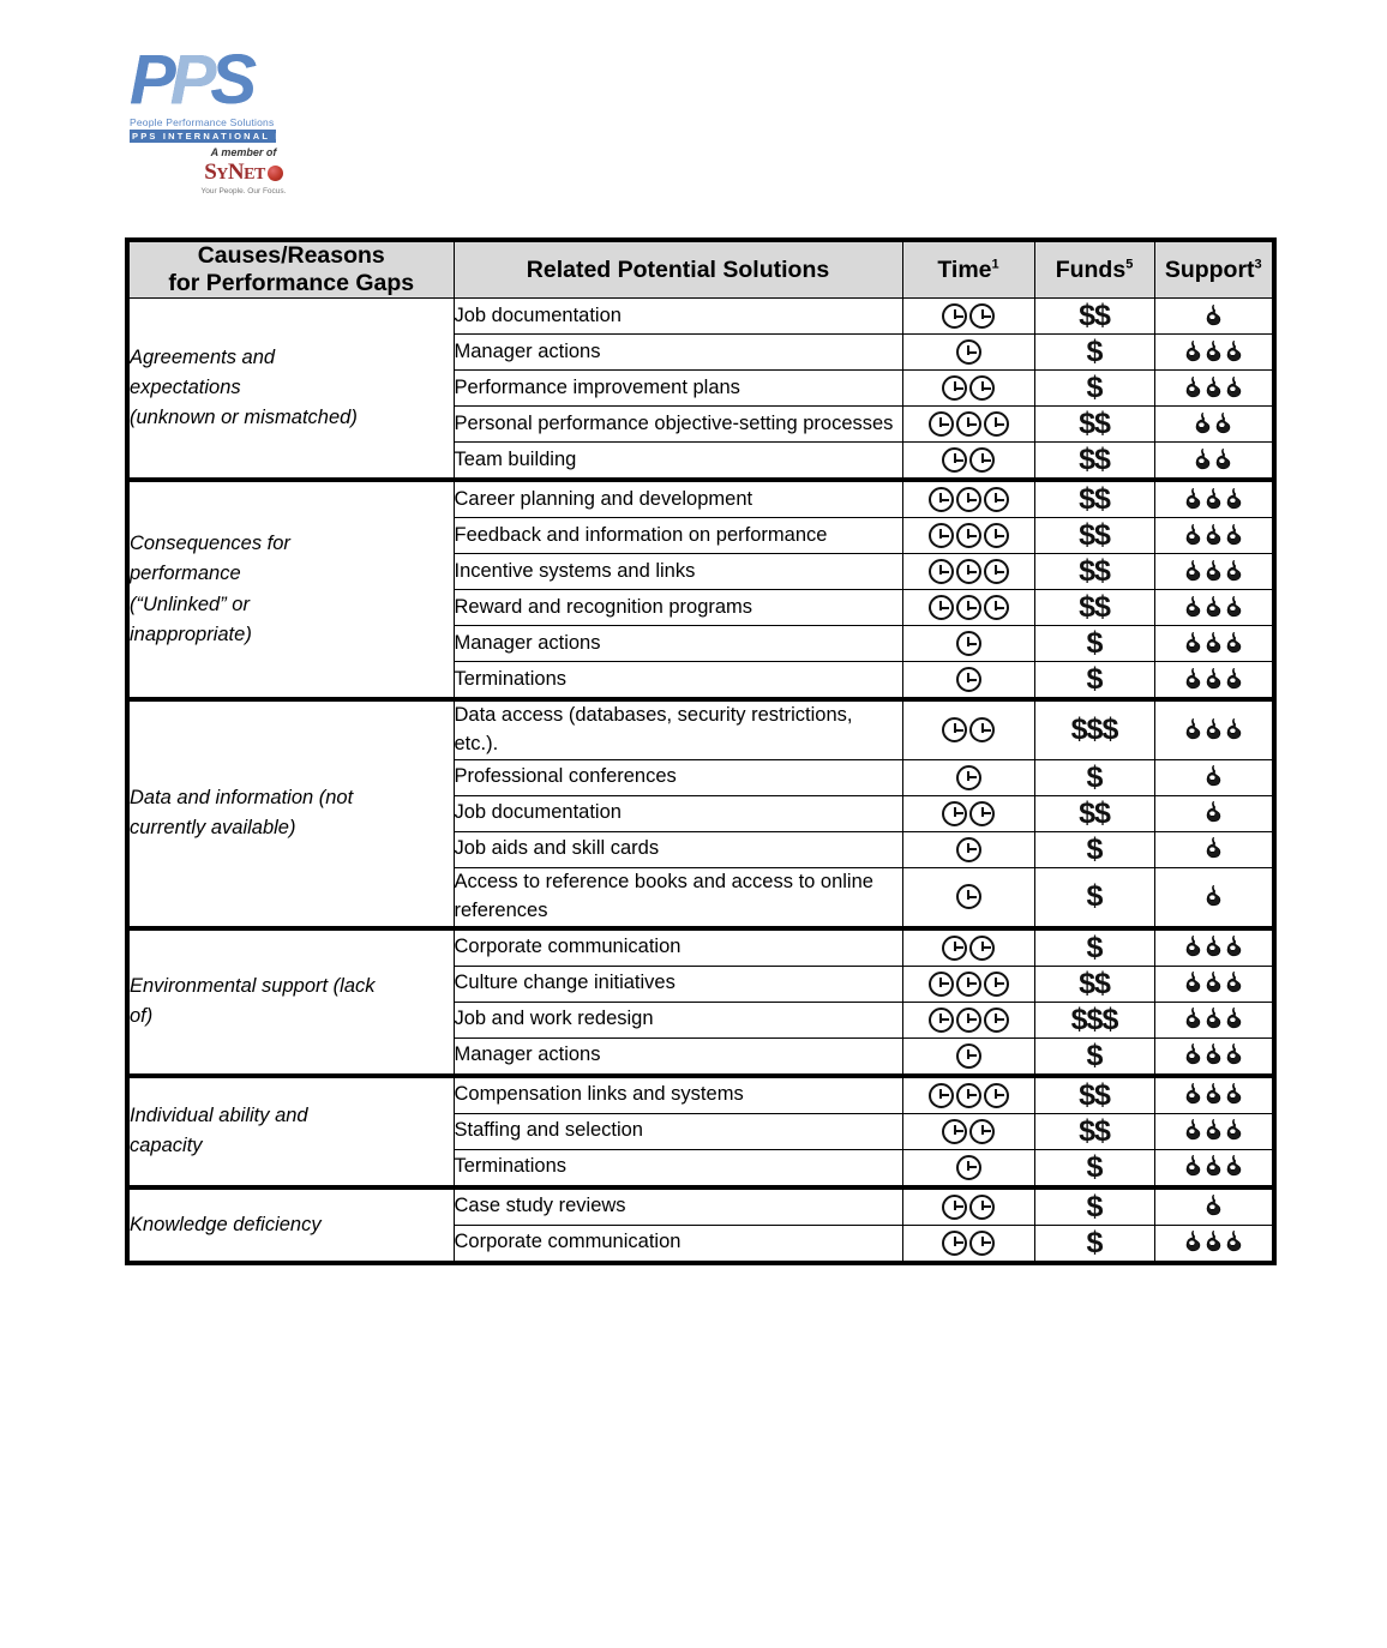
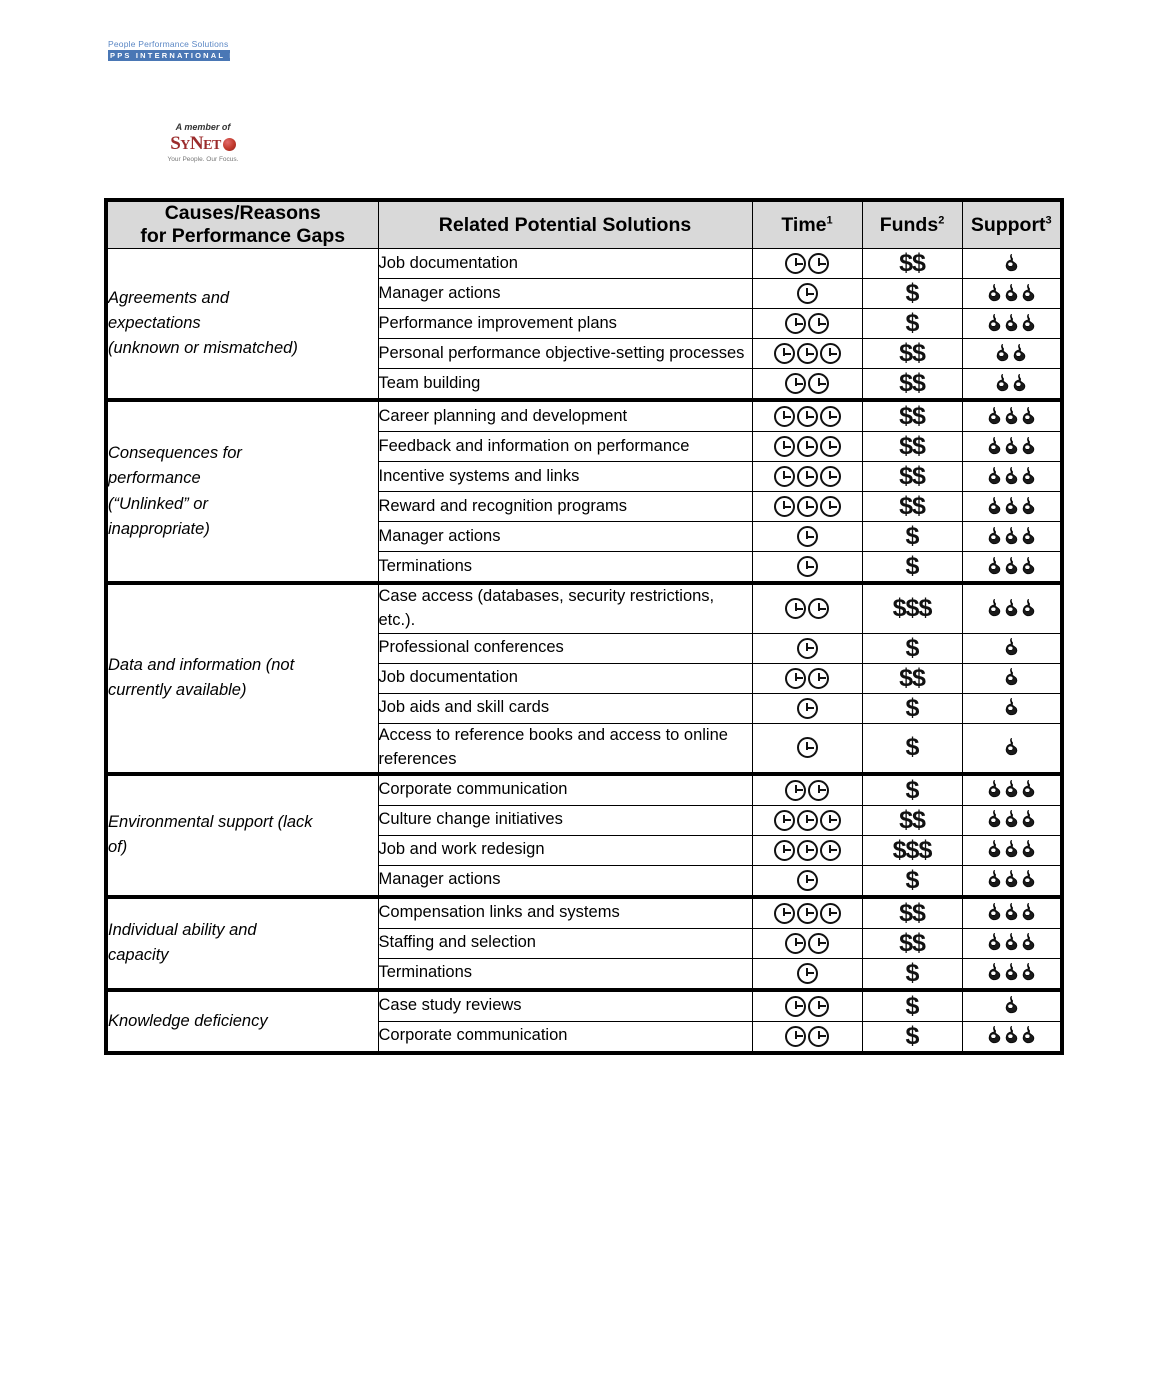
- PPS
  People Performance Solutions
  A member of
  SYNET
- Causes/Reasons for Performance Gaps	Related Potential Solutions	Time1	Funds5	Support3
+ Causes/Reasons for Performance Gaps	Related Potential Solutions	Time1	Funds2	Support3
  Agreements andexpectations(unknown or mismatched)	Job documentation		$$
  Manager actions		$
  Performance improvement plans		$
  Personal performance objective-setting processes		$$
  Team building		$$
  Consequences forperformance(“Unlinked” orinappropriate)	Career planning and development		$$
  Feedback and information on performance		$$
  Incentive systems and links		$$
  Reward and recognition programs		$$
  Manager actions		$
  Terminations		$
- Data and information (notcurrently available)	Data access (databases, security restrictions, etc.).		$$$
+ Data and information (notcurrently available)	Case access (databases, security restrictions, etc.).		$$$
  Professional conferences		$
  Job documentation		$$
  Job aids and skill cards		$
  Access to reference books and access to online references		$
  Environmental support (lackof)	Corporate communication		$
  Culture change initiatives		$$
  Job and work redesign		$$$
  Manager actions		$
  Individual ability andcapacity	Compensation links and systems		$$
  Staffing and selection		$$
  Terminations		$
  Knowledge deficiency	Case study reviews		$
  Corporate communication		$
